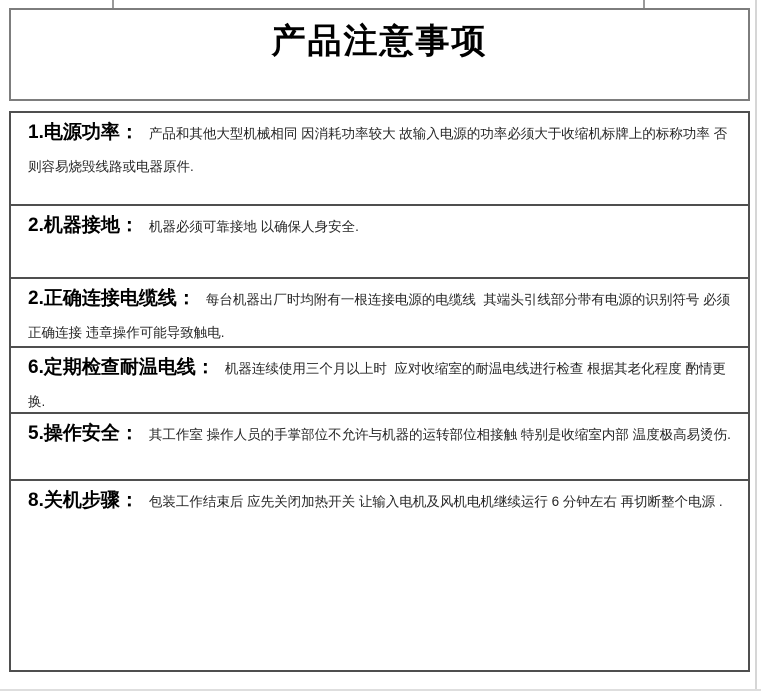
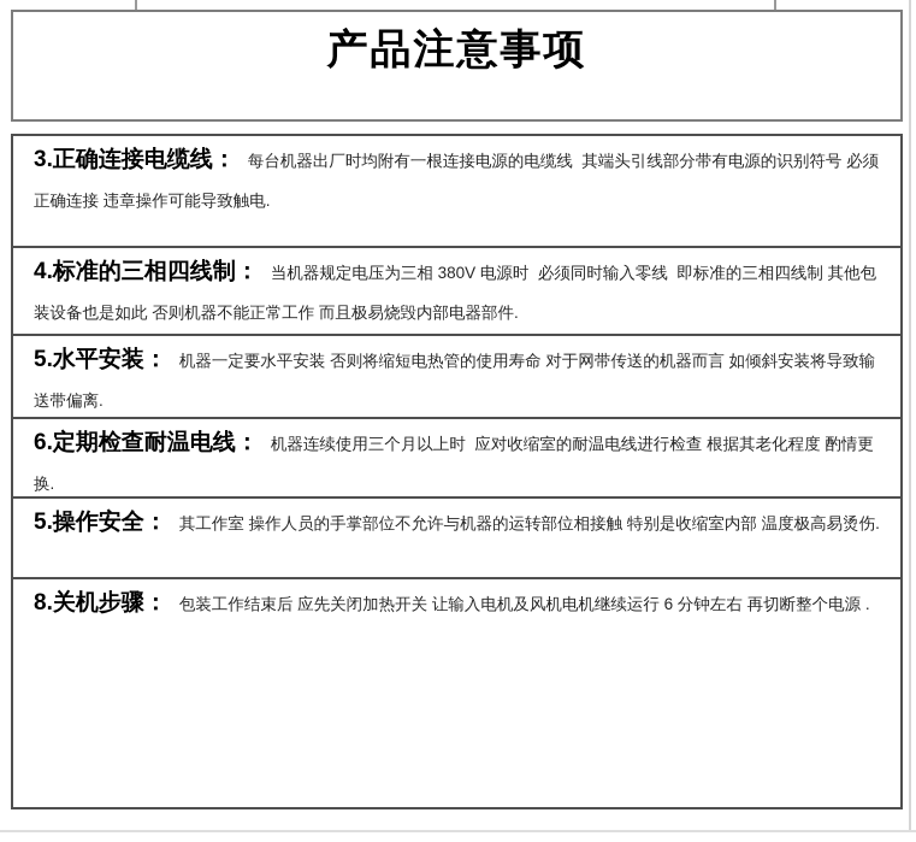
  产品注意事项
- 1.电源功率： 产品和其他大型机械相同 因消耗功率较大 故输入电源的功率必须大于收缩机标牌上的标称功率 否则容易烧毁线路或电器原件.
- 2.机器接地： 机器必须可靠接地 以确保人身安全.
- 2.正确连接电缆线： 每台机器出厂时均附有一根连接电源的电缆线 其端头引线部分带有电源的识别符号 必须正确连接 违章操作可能导致触电.
+ 3.正确连接电缆线： 每台机器出厂时均附有一根连接电源的电缆线 其端头引线部分带有电源的识别符号 必须正确连接 违章操作可能导致触电.
+ 4.标准的三相四线制： 当机器规定电压为三相 380V 电源时 必须同时输入零线 即标准的三相四线制 其他包装设备也是如此 否则机器不能正常工作 而且极易烧毁内部电器部件.
+ 5.水平安装： 机器一定要水平安装 否则将缩短电热管的使用寿命 对于网带传送的机器而言 如倾斜安装将导致输送带偏离.
  6.定期检查耐温电线： 机器连续使用三个月以上时 应对收缩室的耐温电线进行检查 根据其老化程度 酌情更换.
  5.操作安全： 其工作室 操作人员的手掌部位不允许与机器的运转部位相接触 特别是收缩室内部 温度极高易烫伤.
  8.关机步骤： 包装工作结束后 应先关闭加热开关 让输入电机及风机电机继续运行 6 分钟左右 再切断整个电源 .
